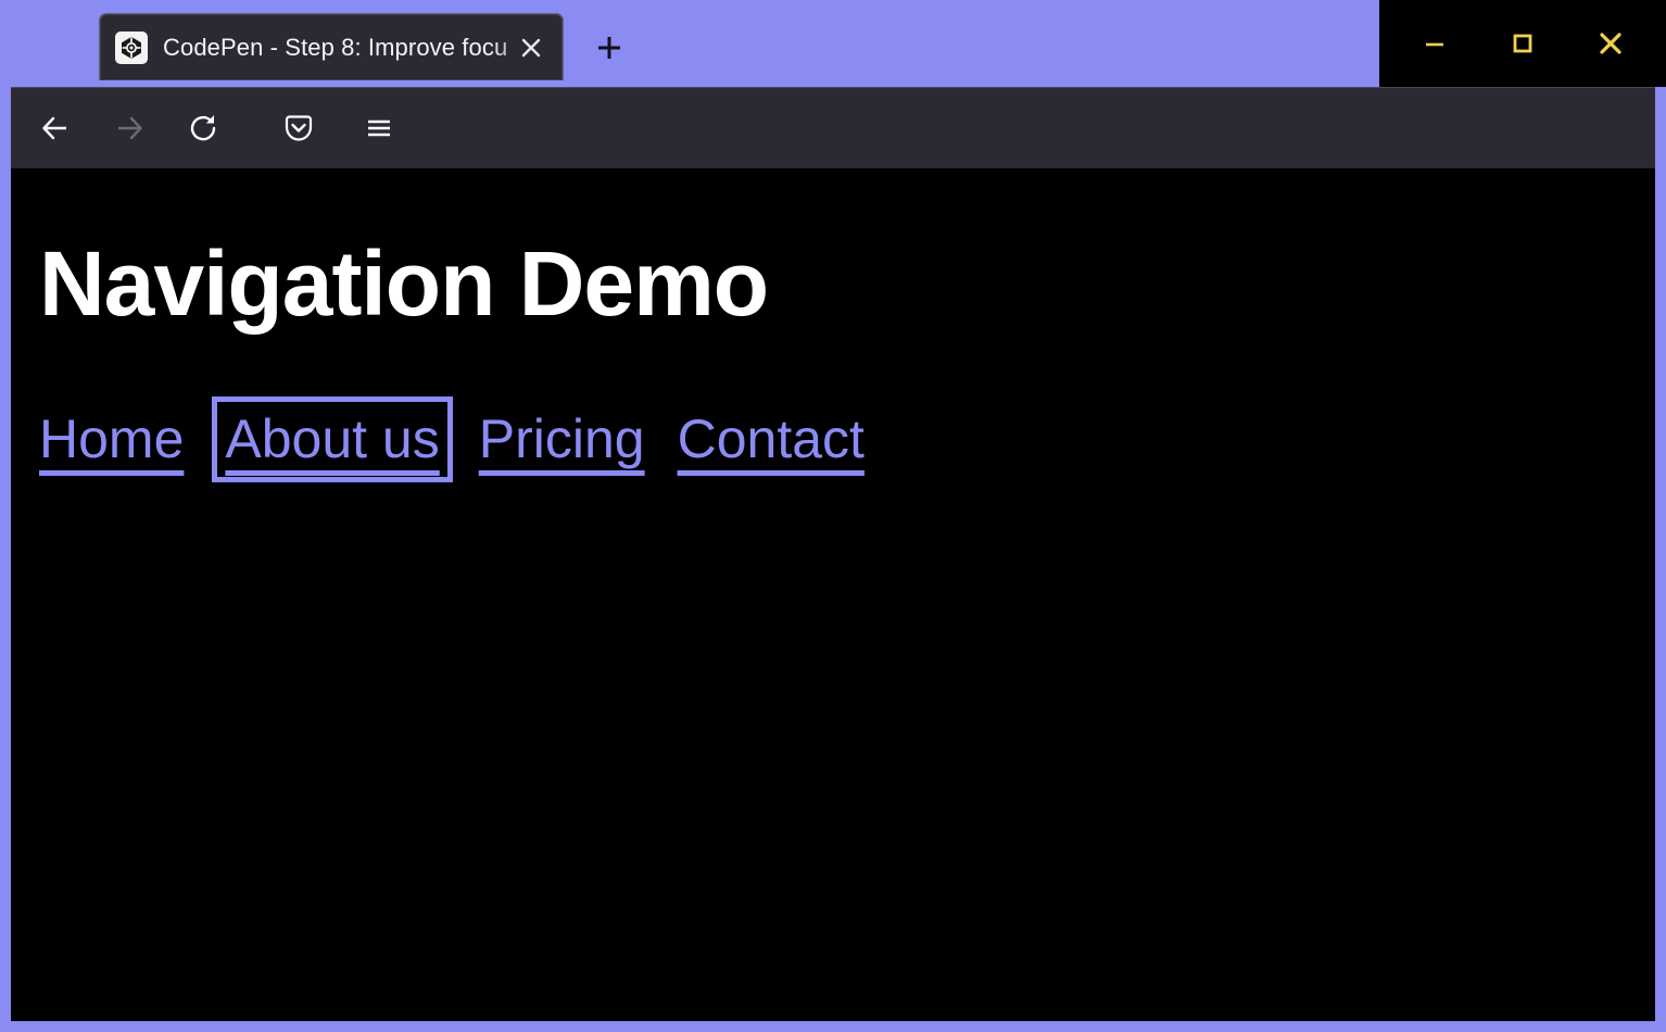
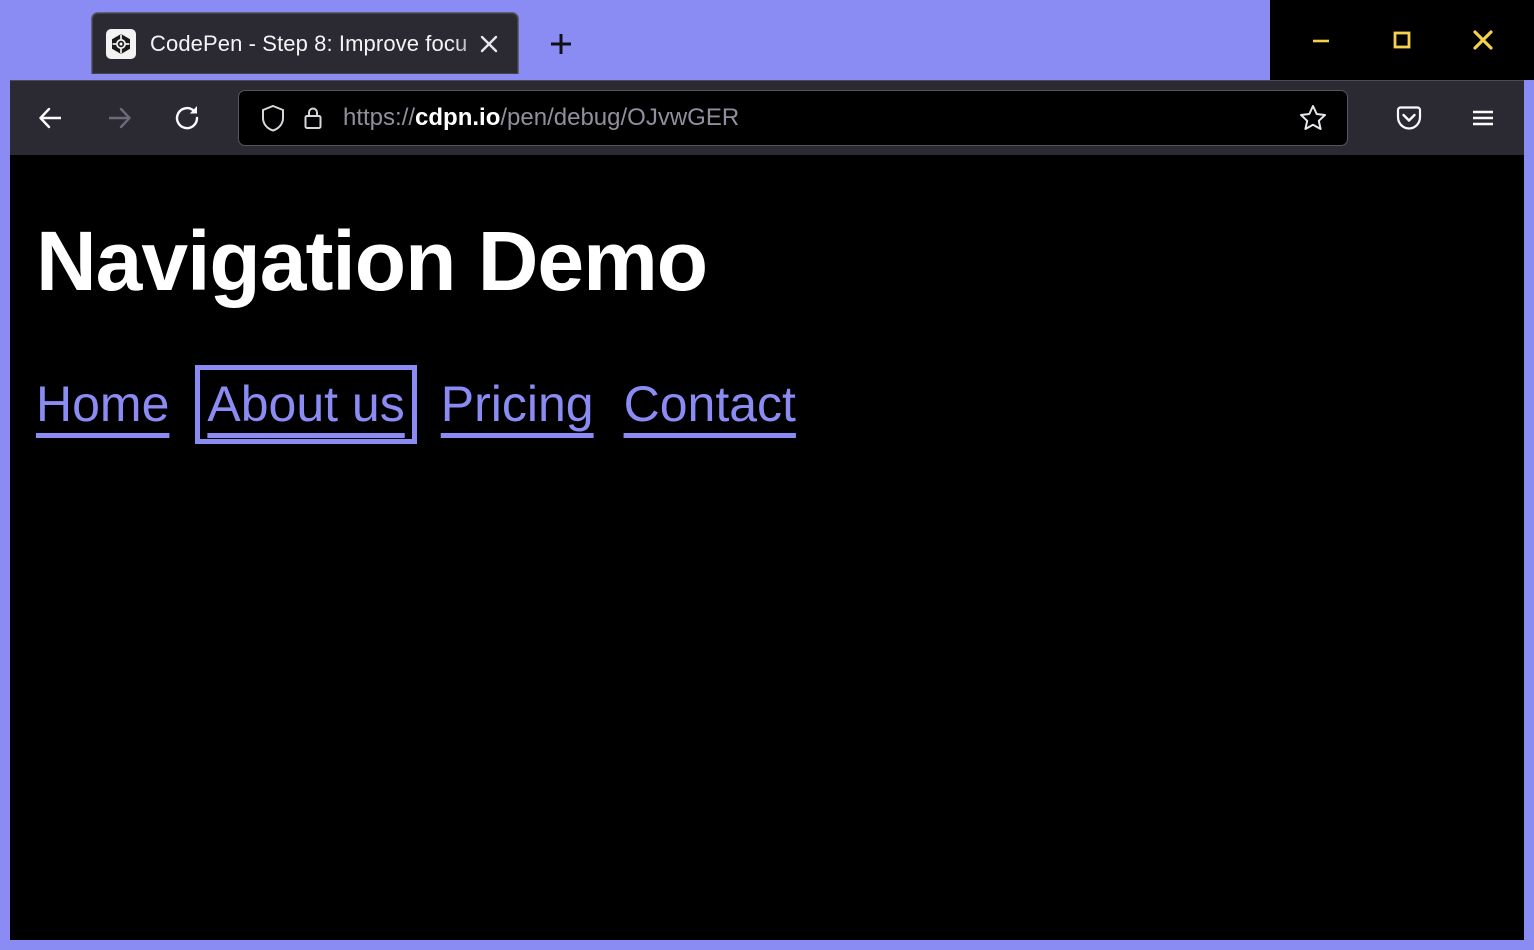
  CodePen - Step 8: Improve focu
+ https://cdpn.io/pen/debug/OJvwGER
  Navigation Demo
  Home
  About us
  Pricing
  Contact
